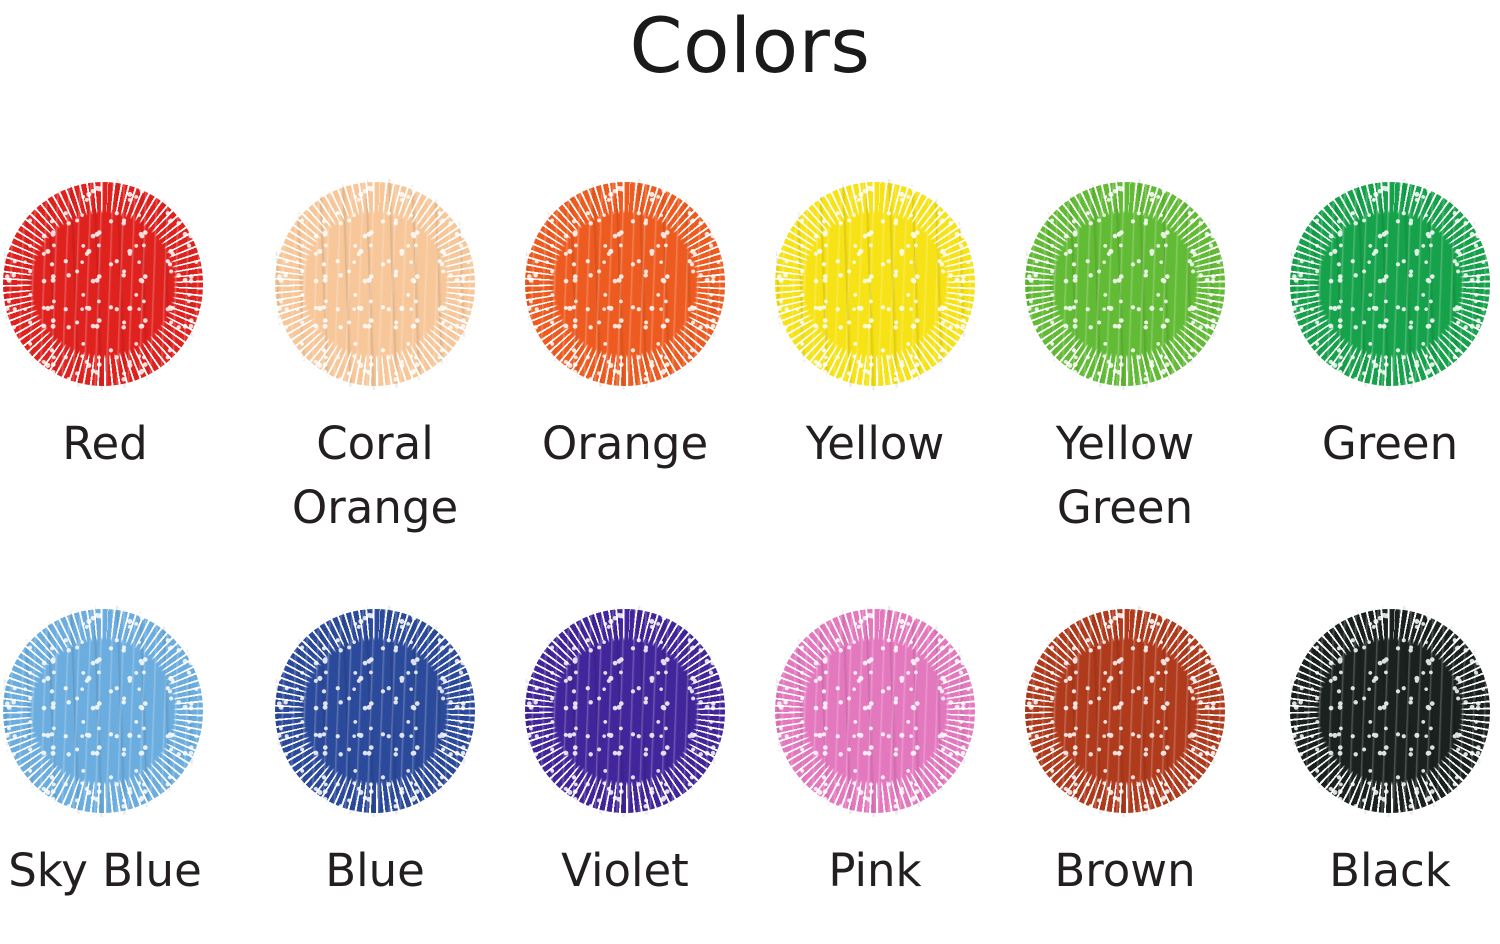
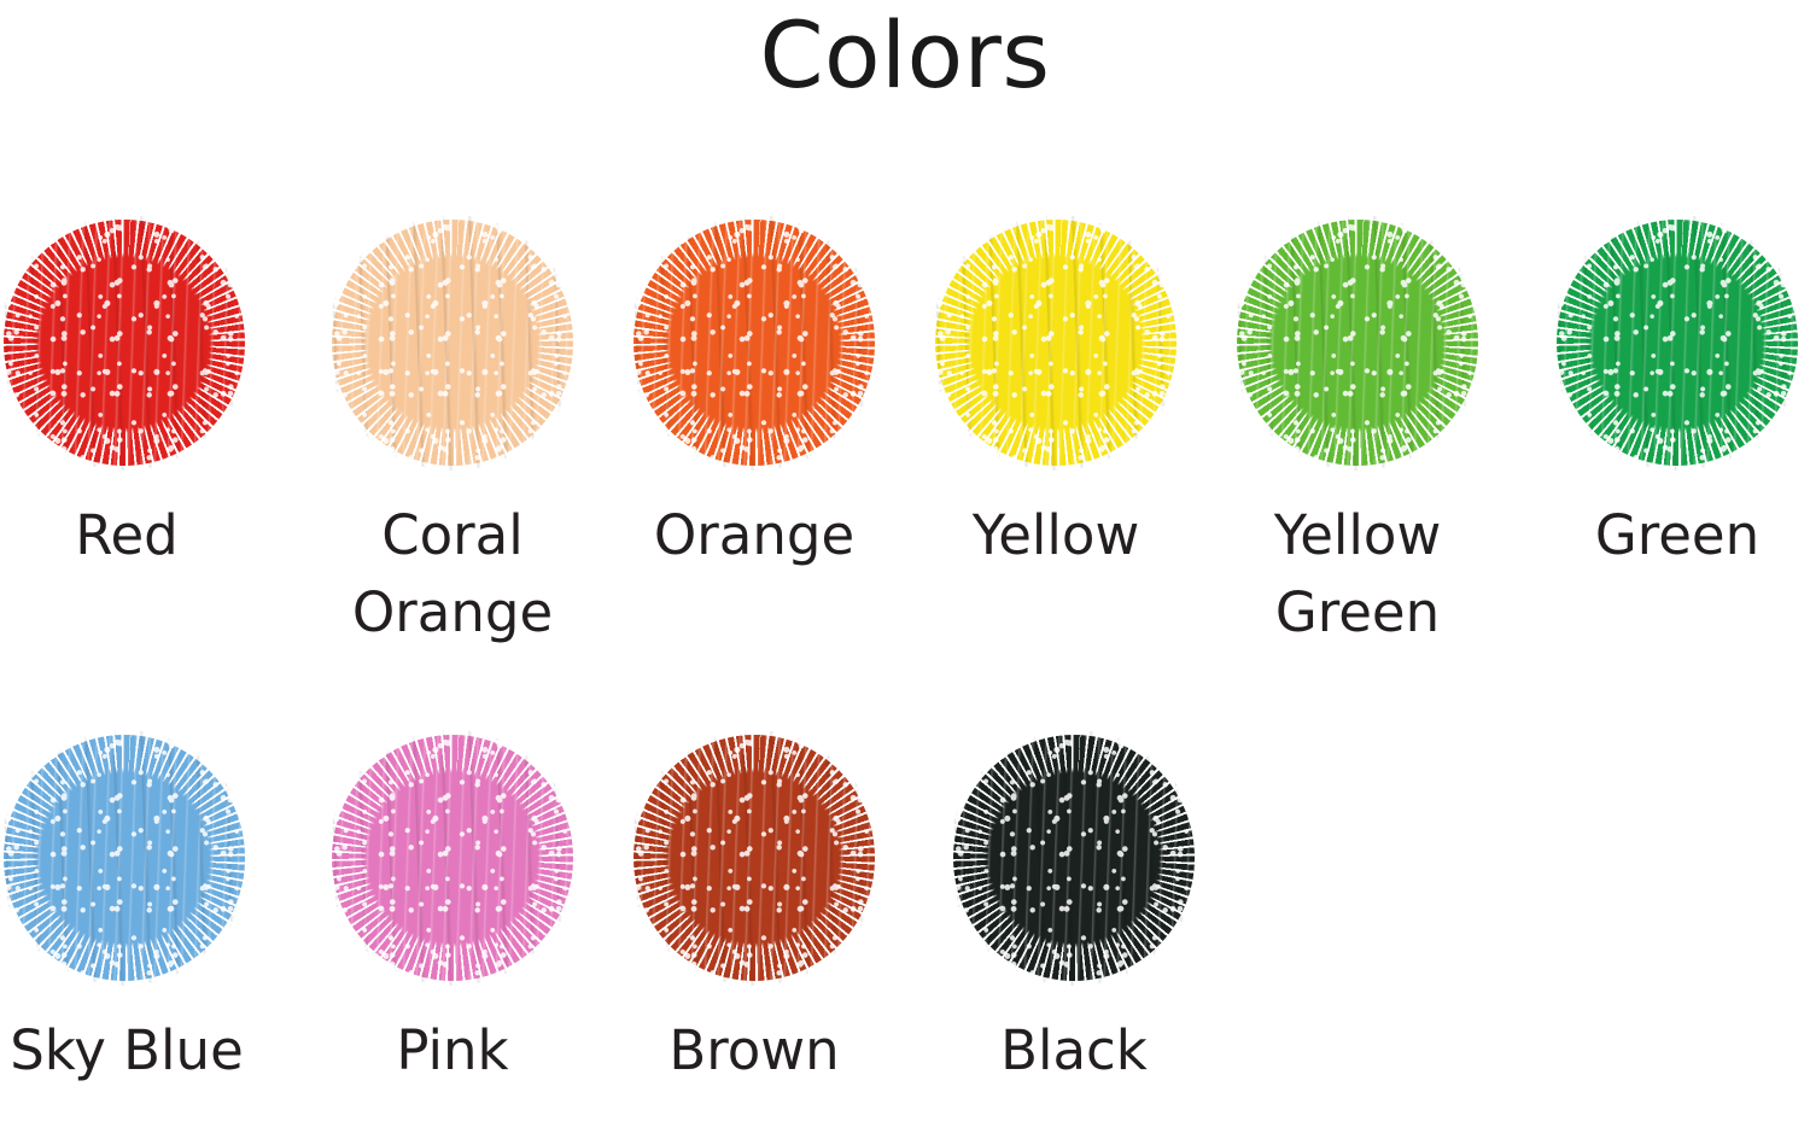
  Colors
  Red
  Coral
  Orange
  Orange
  Yellow
  Yellow
  Green
  Green
  Sky Blue
- Blue
- Violet
  Pink
  Brown
  Black
